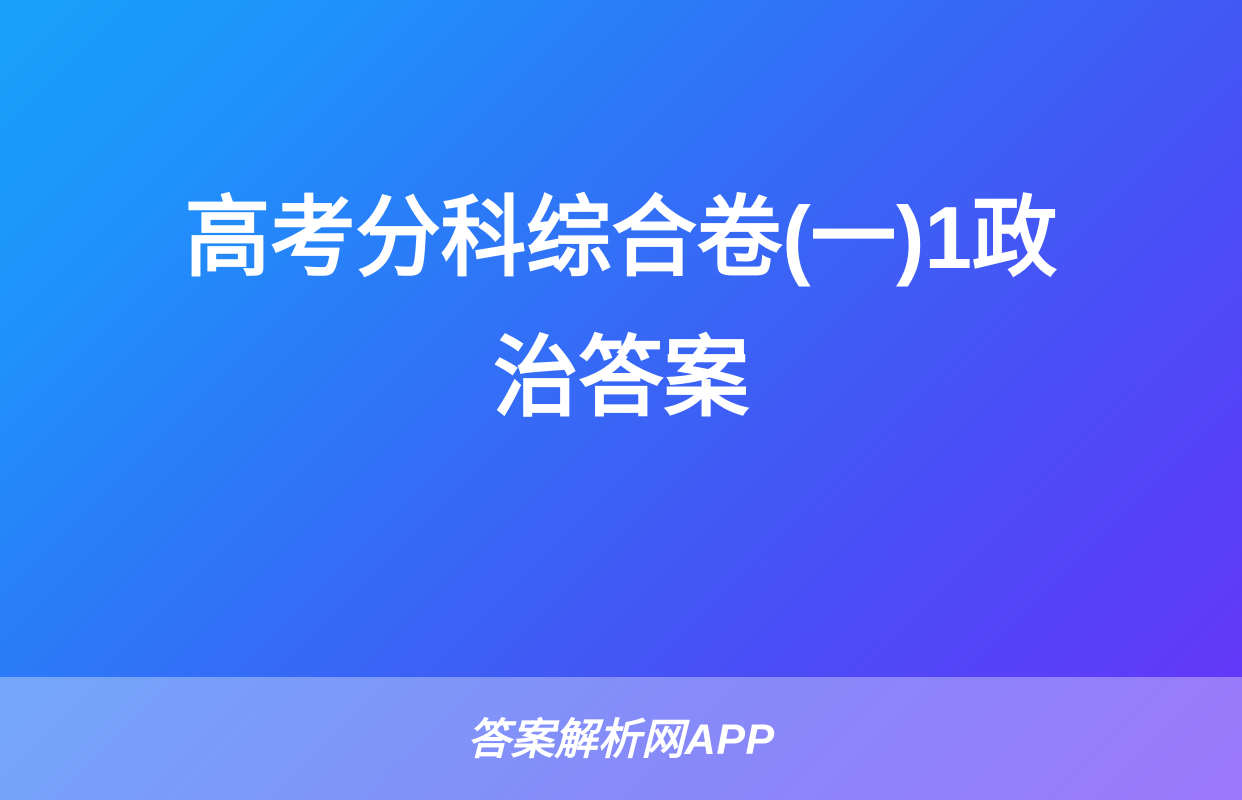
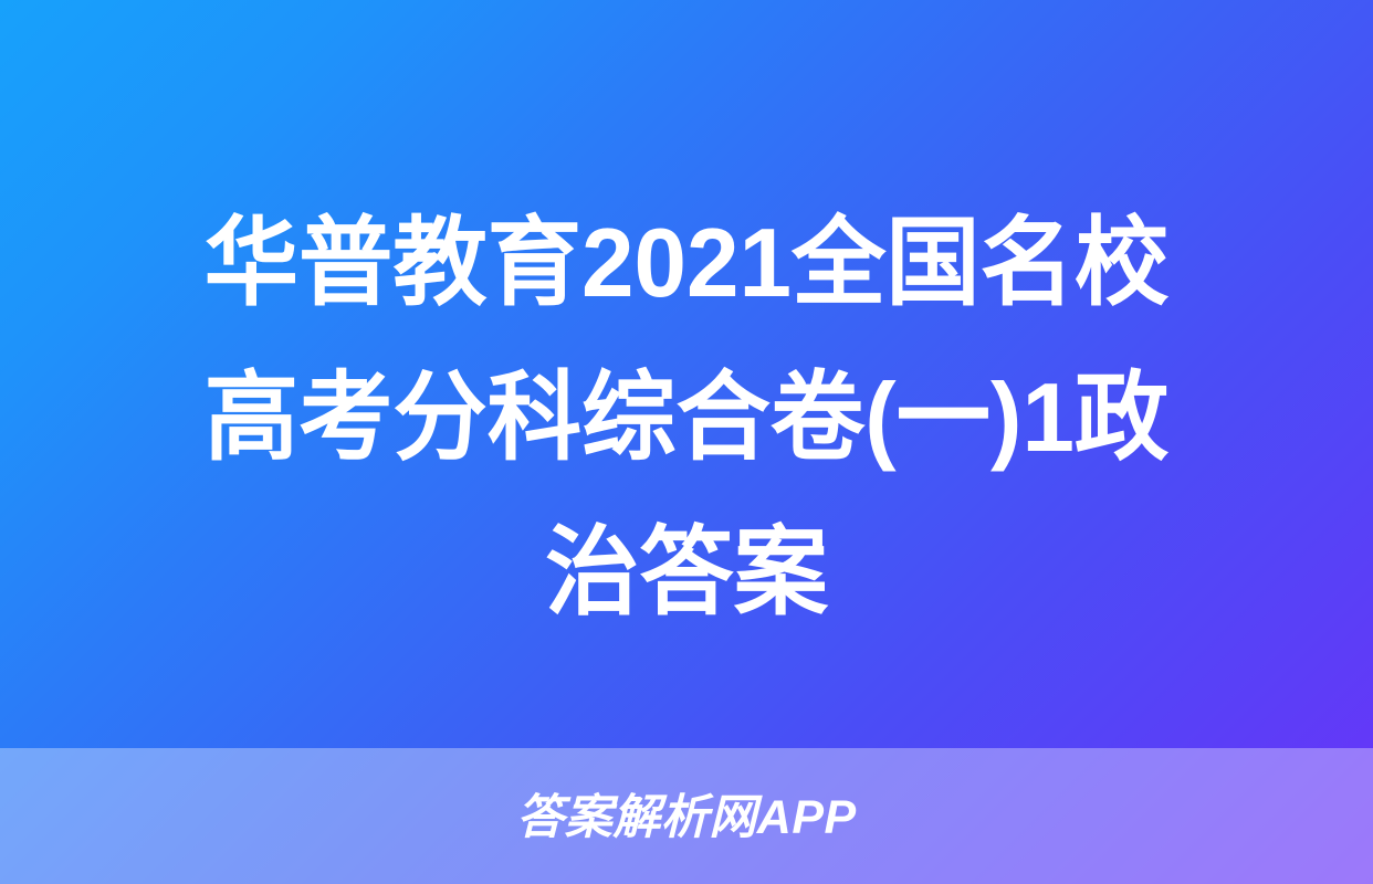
+ 华普教育2021全国名校
  高考分科综合卷(一)1政
  治答案
  答案解析网APP
